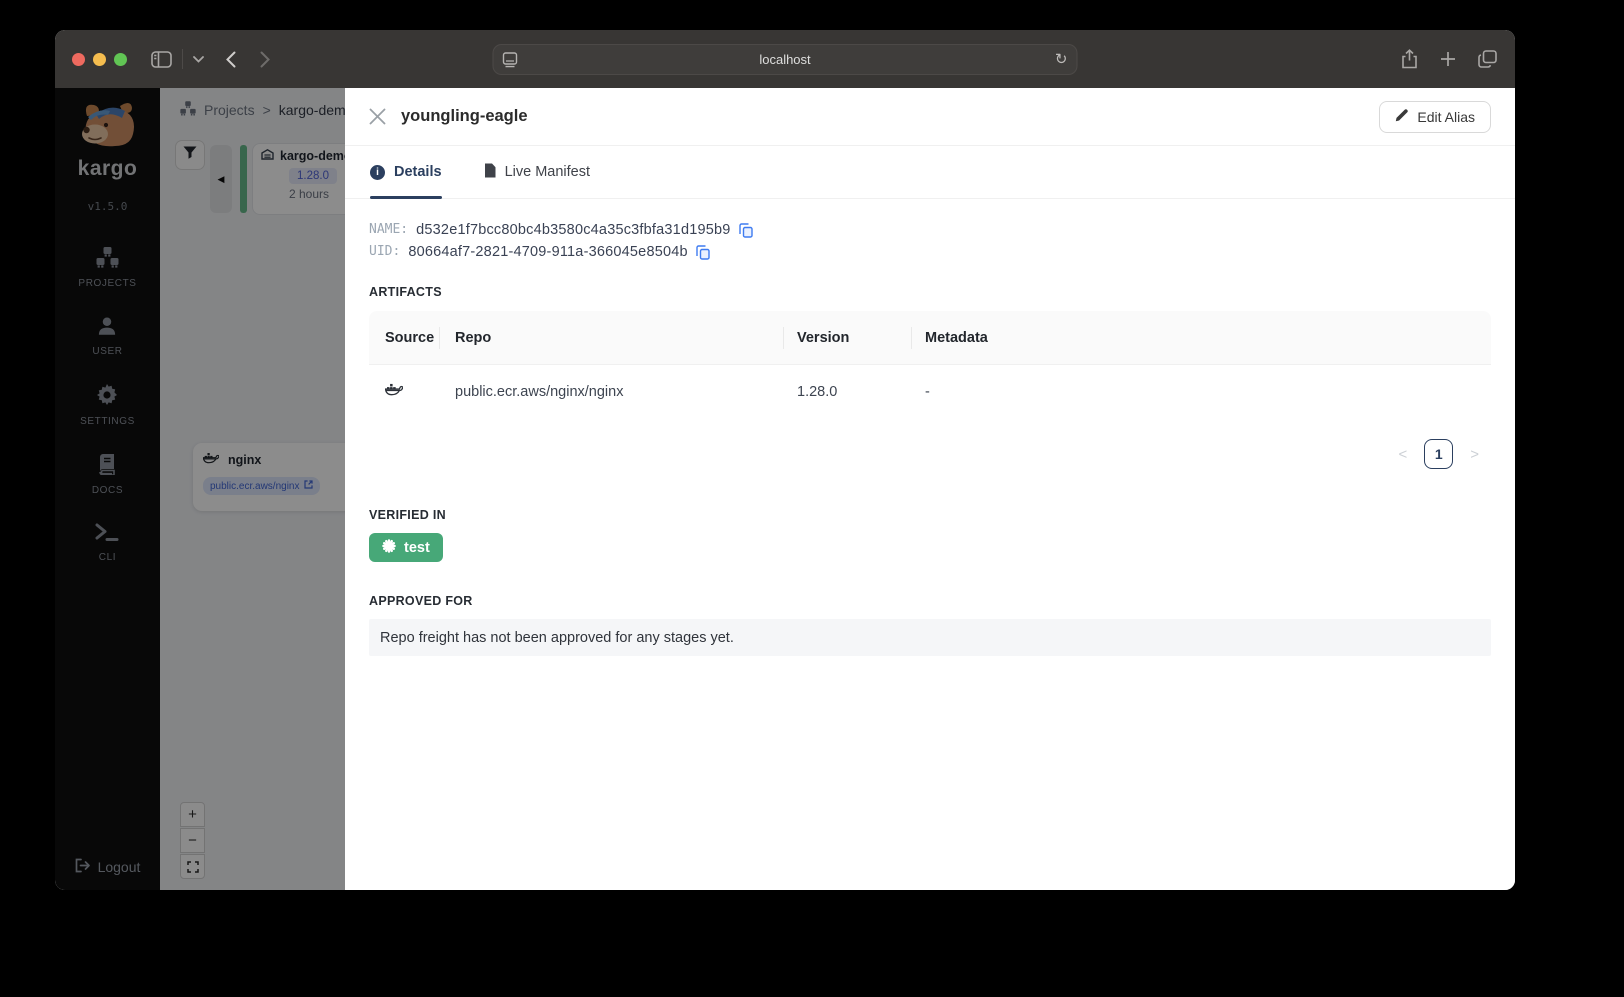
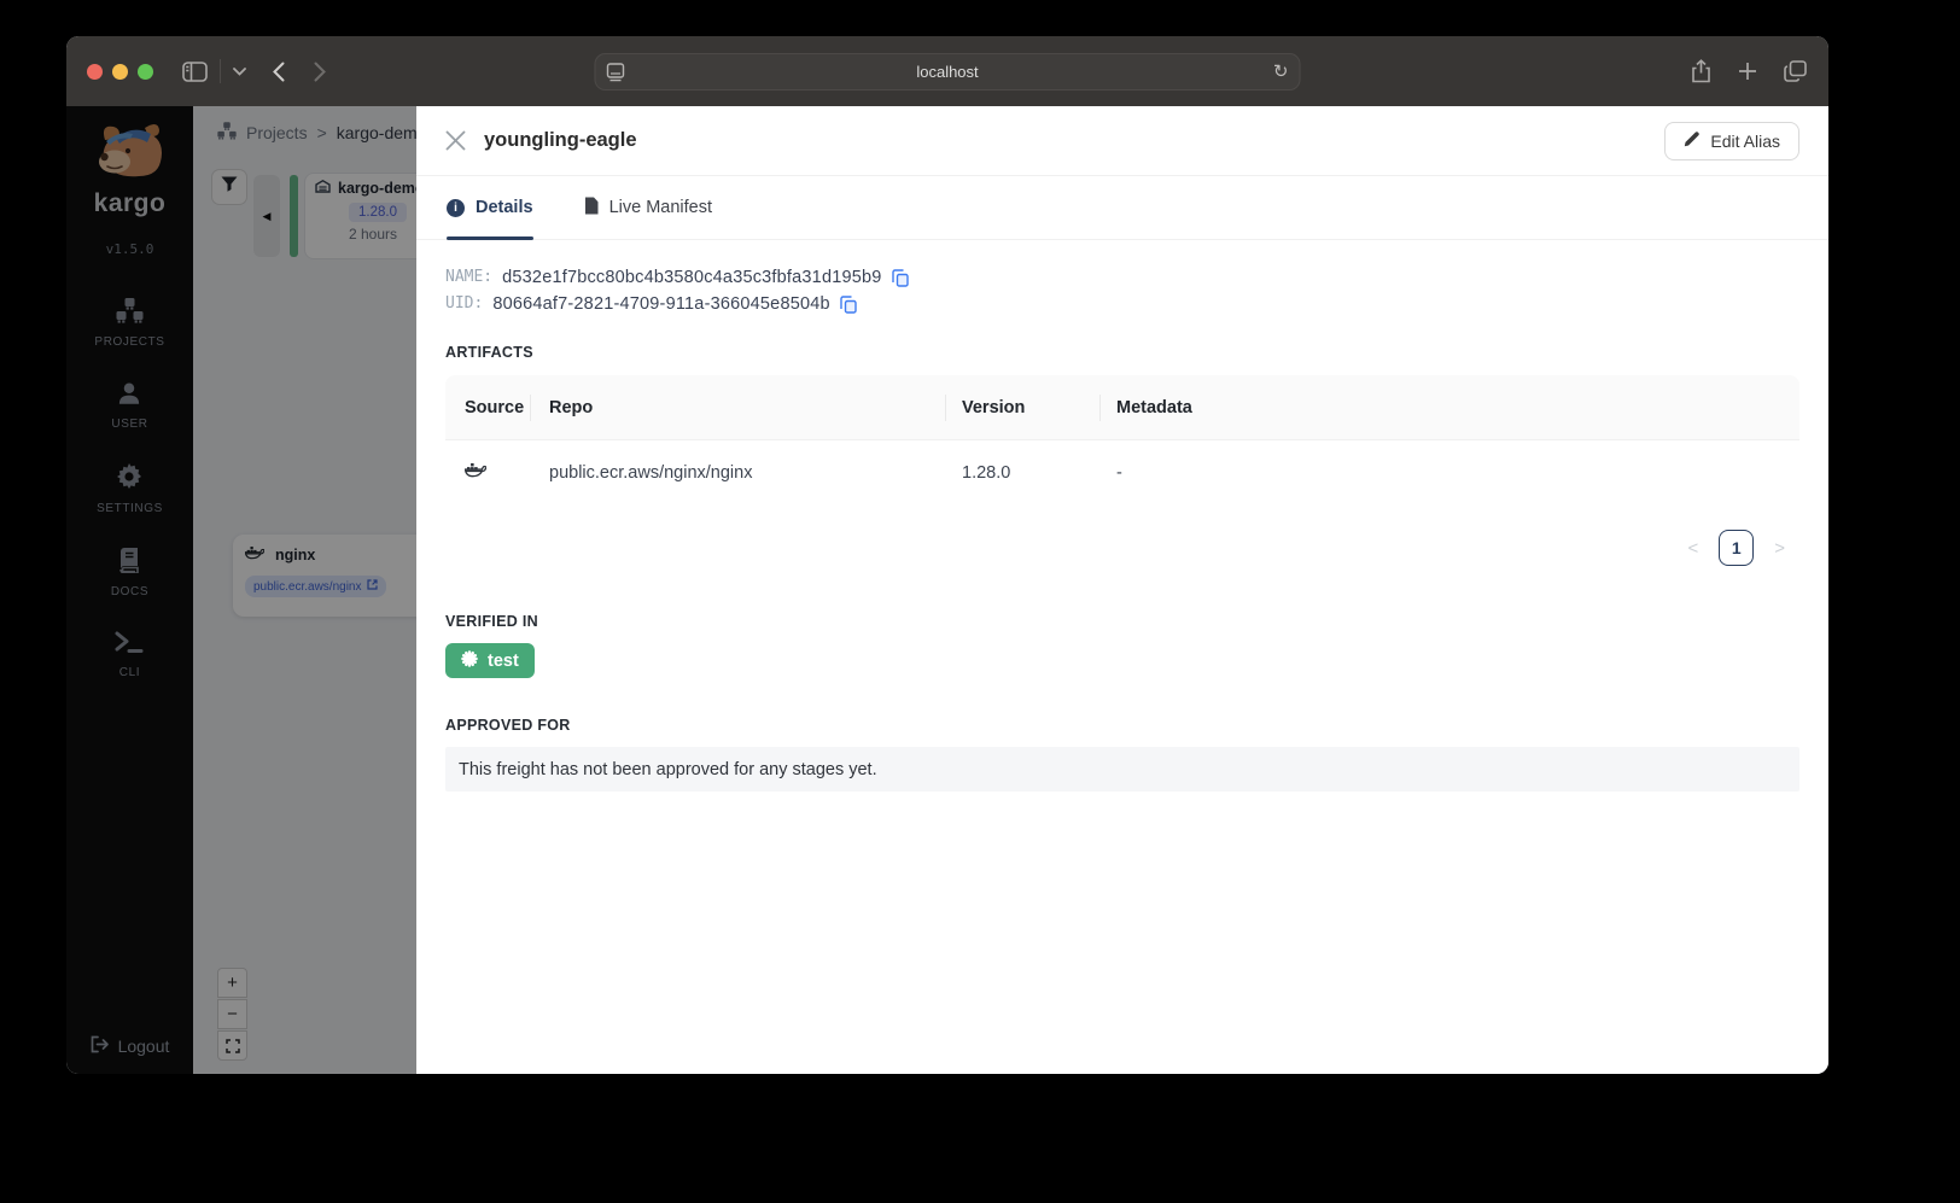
  localhost
  ↻
  kargo
  v1.5.0
  PROJECTS
  USER
  SETTINGS
  DOCS
  CLI
  Logout
  Projects
  >
  kargo-dem
  ◀
  kargo-dem
  1.28.0
  2 hours
  nginx
  public.ecr.aws/nginx
  +
  −
  youngling-eagle
  Edit Alias
  i
  Details
  Live Manifest
  NAME:
  d532e1f7bcc80bc4b3580c4a35c3fbfa31d195b9
  UID:
  80664af7-2821-4709-911a-366045e8504b
  ARTIFACTS
  Source
  Repo
  Version
  Metadata
  public.ecr.aws/nginx/nginx
  1.28.0
  -
  <
  1
  >
  VERIFIED IN
  test
  APPROVED FOR
- Repo freight has not been approved for any stages yet.
+ This freight has not been approved for any stages yet.
